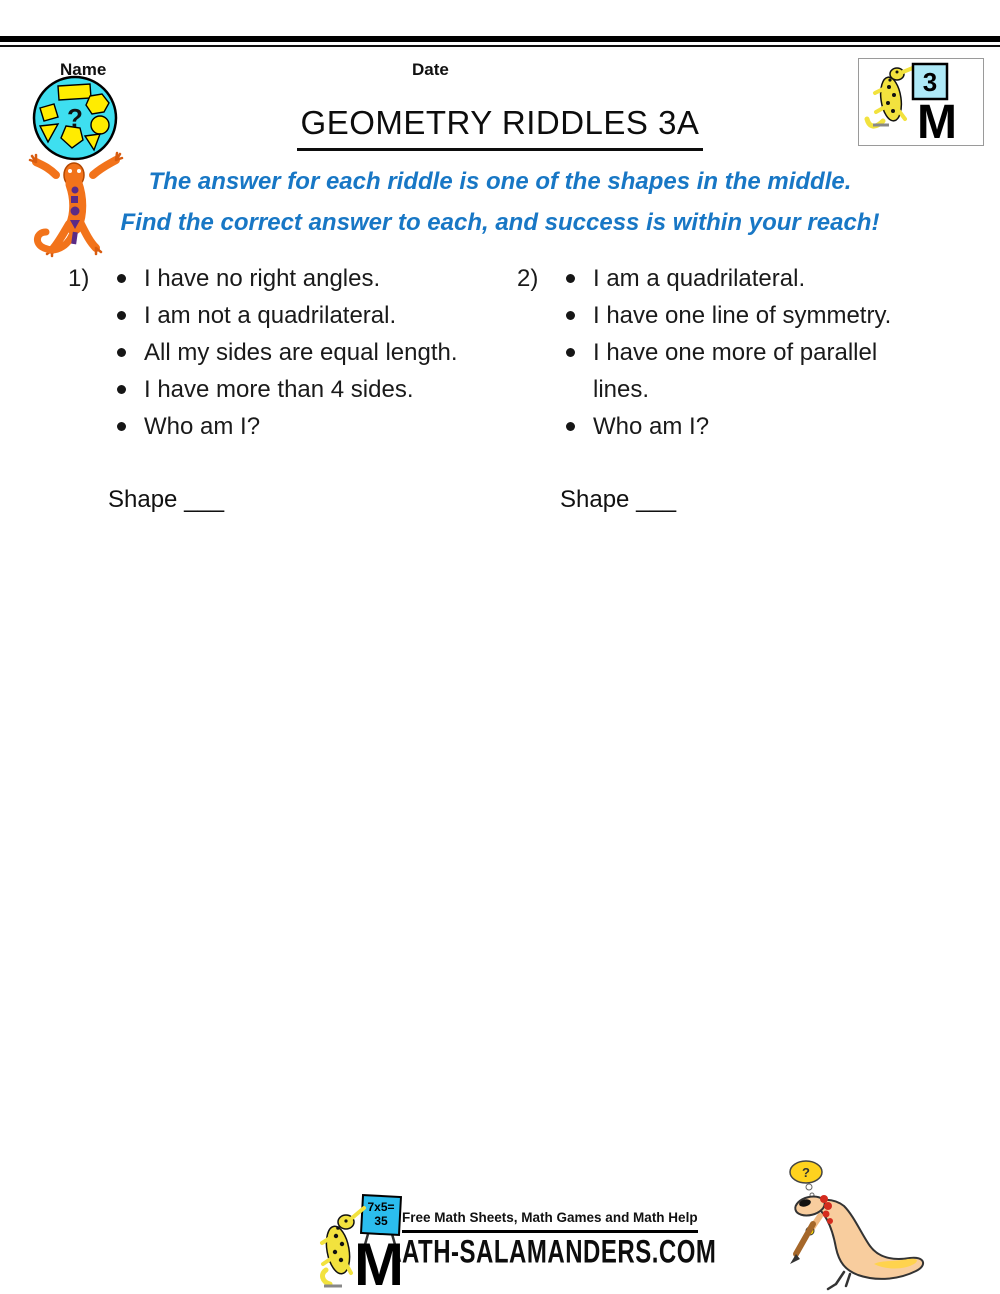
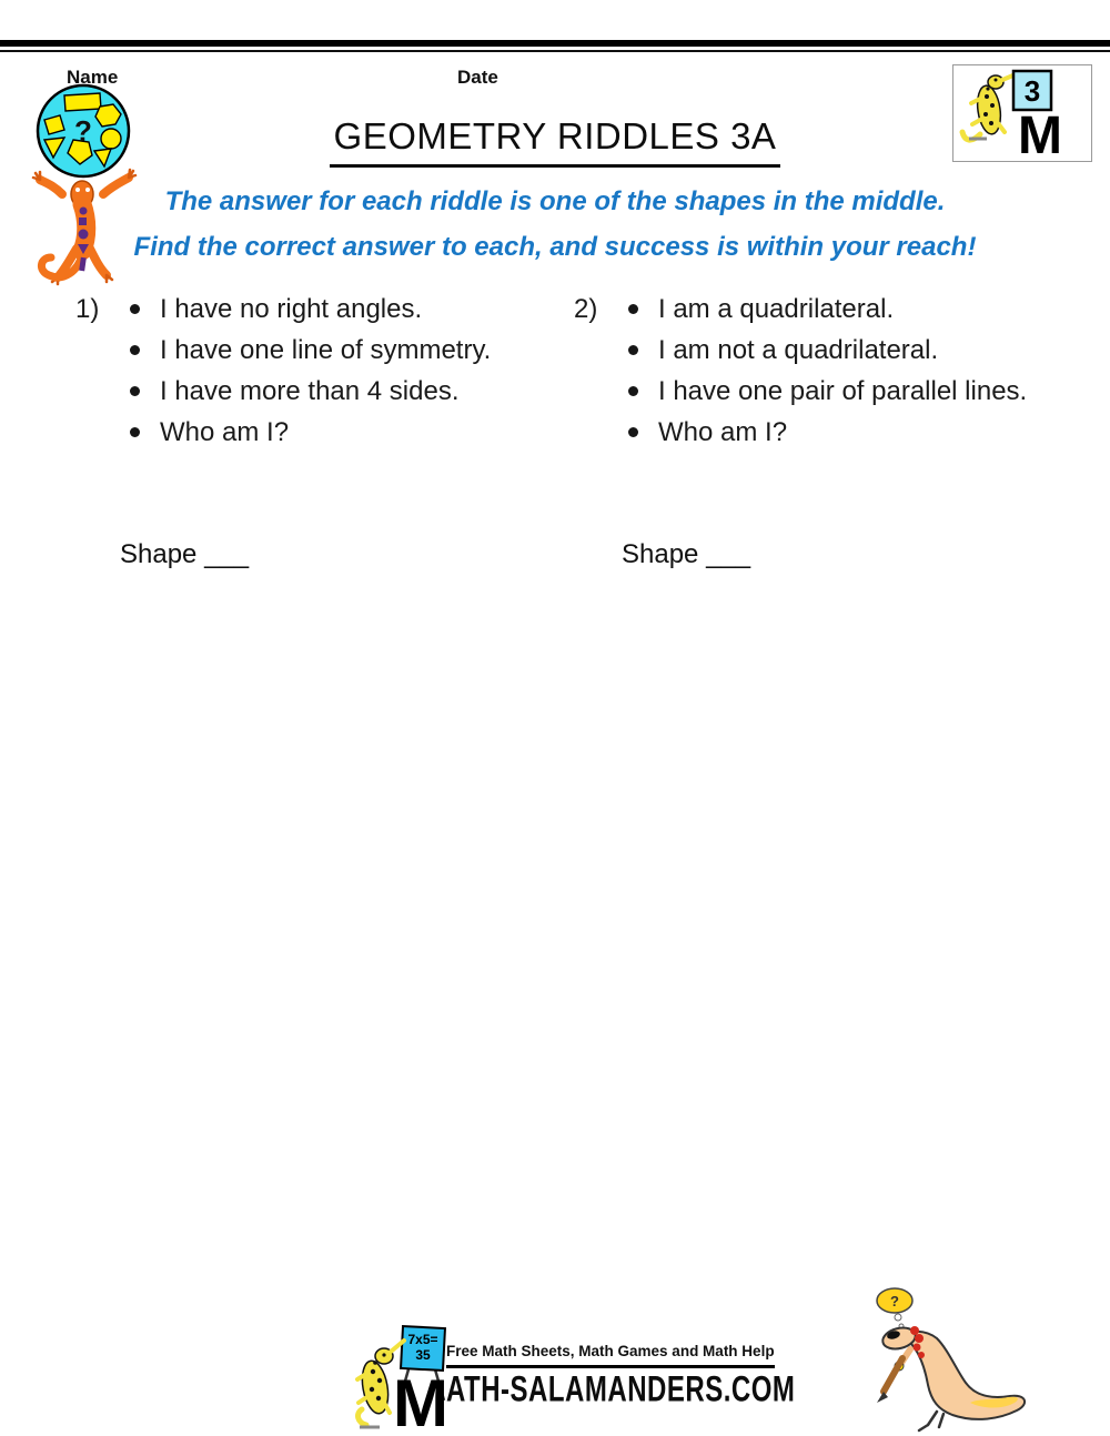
  Name
  Date
  ?
  3
  M
  GEOMETRY RIDDLES 3A
  The answer for each riddle is one of the shapes in the middle.
  Find the correct answer to each, and success is within your reach!
  1)
  I have no right angles.
- I am not a quadrilateral.
+ I have one line of symmetry.
- All my sides are equal length.
  I have more than 4 sides.
  Who am I?
  2)
  I am a quadrilateral.
- I have one line of symmetry.
+ I am not a quadrilateral.
- I have one more of parallel lines.
+ I have one pair of parallel lines.
  Who am I?
  Shape ___
  Shape ___
  7x5=
  35
  M
  Free Math Sheets, Math Games and Math Help
  ATH-SALAMANDERS.COM
  ?
